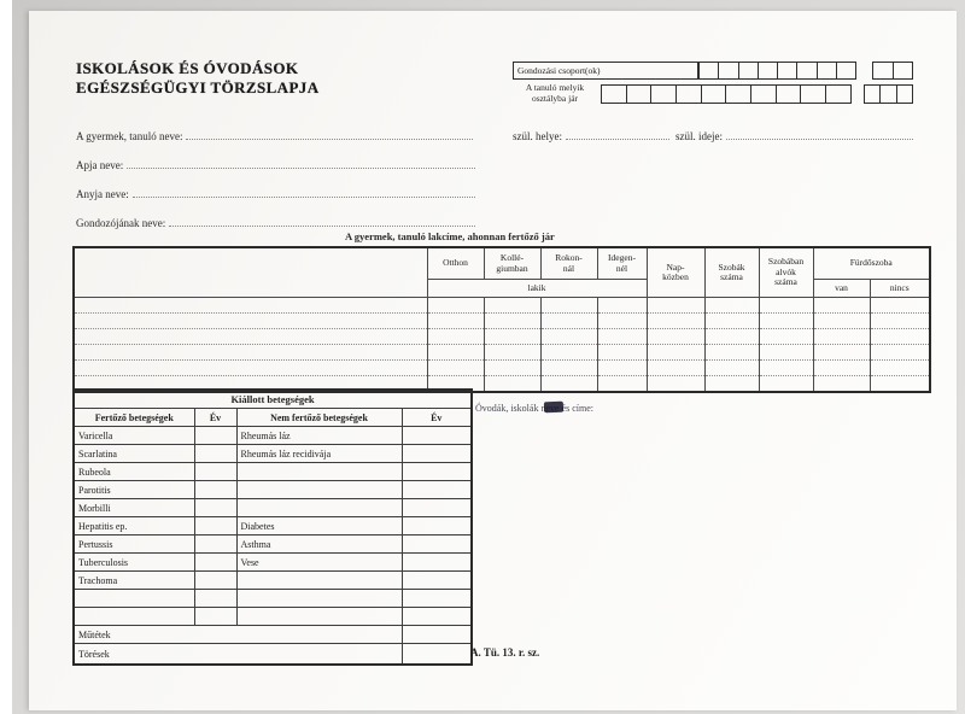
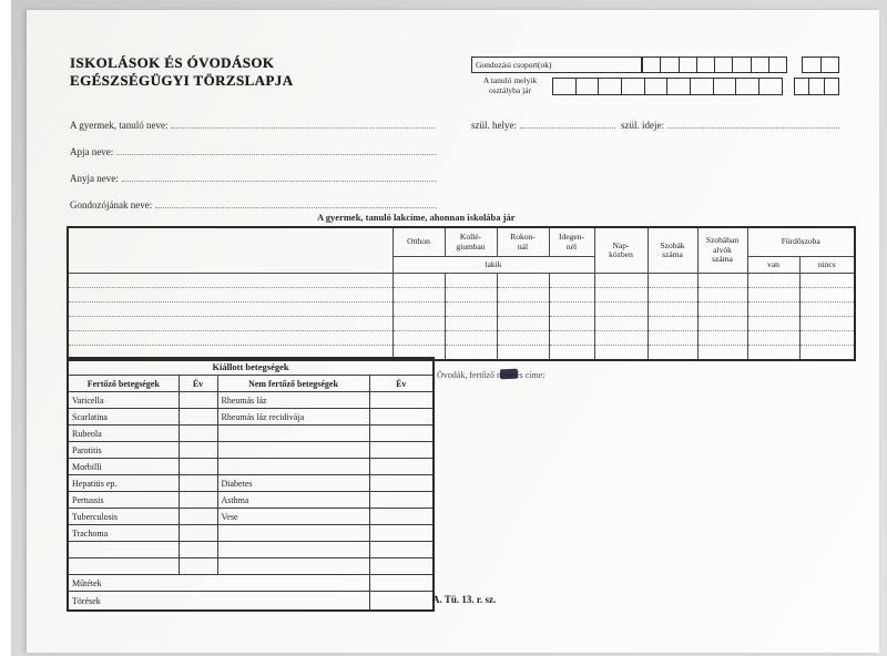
  ISKOLÁSOK ÉS ÓVODÁSOK
  EGÉSZSÉGÜGYI TÖRZSLAPJA
  Gondozási csoport(ok)
  A tanuló melyik
  osztályba jár
  A gyermek, tanuló neve:
  szül. helye:
  szül. ideje:
  Apja neve:
  Anyja neve:
  Gondozójának neve:
- A gyermek, tanuló lakcíme, ahonnan fertőző jár
+ A gyermek, tanuló lakcíme, ahonnan iskolába jár
  	Otthon	Kollé- giumban	Rokon- nál	Idegen- nél	Nap- közben	Szobák száma	Szobában alvók száma	Fürdőszoba
  lakik	van	nincs
  Kiállott betegségek
  Fertőző betegségek	Év	Nem fertőző betegségek	Év
  Varicella		Rheumás láz
  Scarlatina		Rheumás láz recidivája
  Rubeola
  Parotitis
  Morbilli
  Hepatitis ep.		Diabetes
  Pertussis		Asthma
  Tuberculosis		Vese
  Trachoma
  Műtétek
  Törések
- Óvodák, iskolák neve és címe:
+ Óvodák, fertőző neve és címe:
  A. Tü. 13. r. sz.
